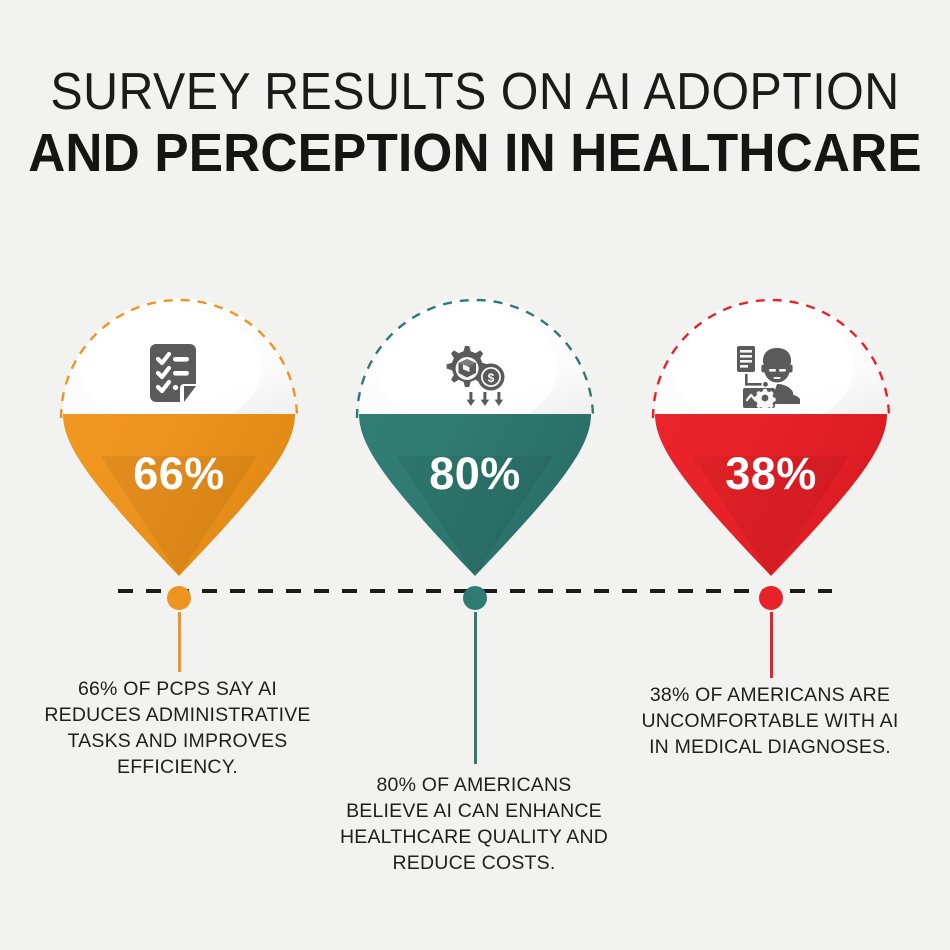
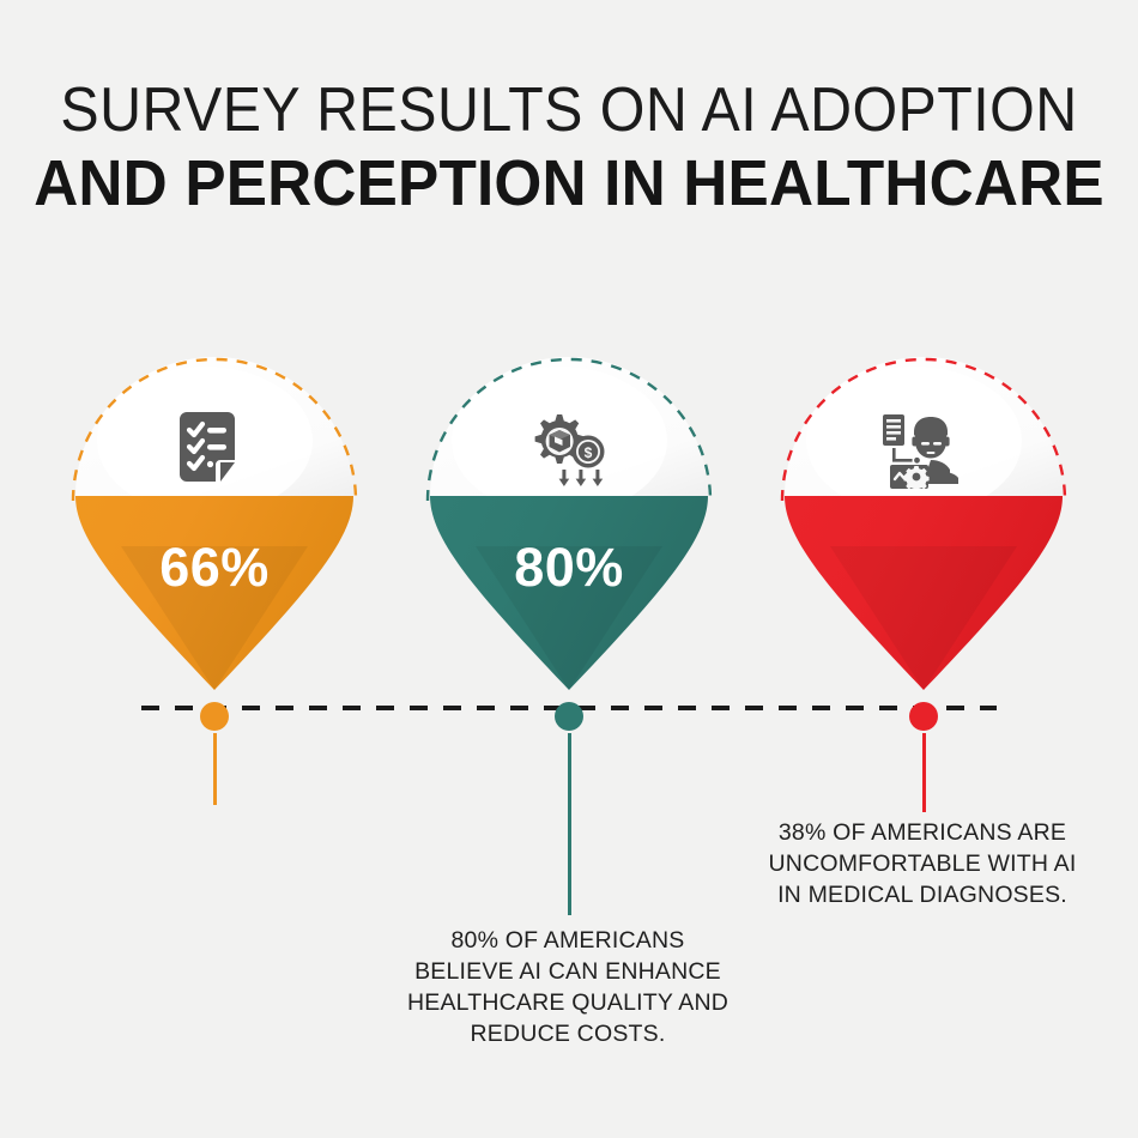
  SURVEY RESULTS ON AI ADOPTION
  AND PERCEPTION IN HEALTHCARE
  66%
  $
  80%
- 38%
- 66% OF PCPS SAY AI REDUCES ADMINISTRATIVE TASKS AND IMPROVES EFFICIENCY.
  80% OF AMERICANS BELIEVE AI CAN ENHANCE HEALTHCARE QUALITY AND REDUCE COSTS.
  38% OF AMERICANS ARE UNCOMFORTABLE WITH AI IN MEDICAL DIAGNOSES.
